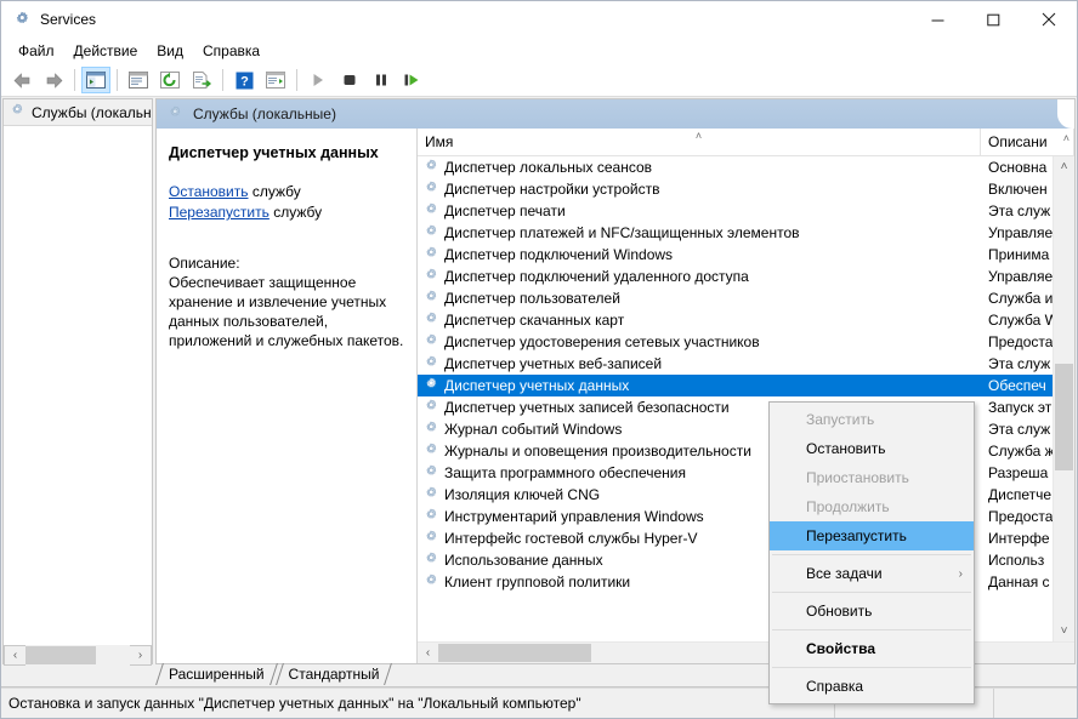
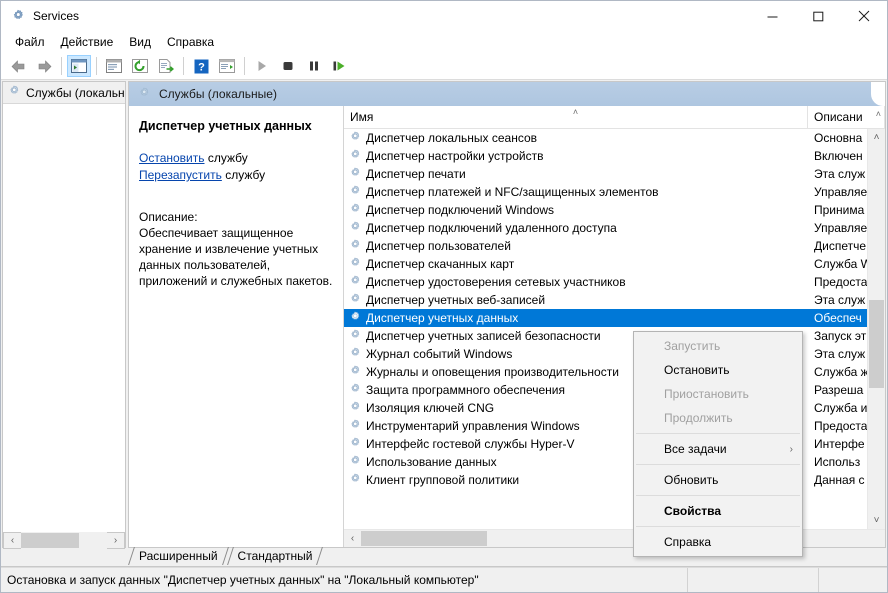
  Services
  Файл
  Действие
  Вид
  Справка
  ?
  Службы (локальн
  Службы (локальные)
  Диспетчер учетных данных
  Остановить службу
  Перезапустить службу
  Описание:
  Обеспечивает защищенное хранение и извлечение учетных данных пользователей, приложений и служебных пакетов.
  Имя
  ˄
  Описани
  ˄
  Диспетчер локальных сеансов
  Основна
  Диспетчер настройки устройств
  Включен
  Диспетчер печати
  Эта служ
  Диспетчер платежей и NFC/защищенных элементов
  Управляе
  Диспетчер подключений Windows
  Принима
  Диспетчер подключений удаленного доступа
  Управляе
  Диспетчер пользователей
- Служба и
+ Диспетче
  Диспетчер скачанных карт
  Служба W
  Диспетчер удостоверения сетевых участников
  Предоста
  Диспетчер учетных веб-записей
  Эта служ
  Диспетчер учетных данных
  Обеспеч
  Диспетчер учетных записей безопасности
  Запуск эт
  Журнал событий Windows
  Эта служ
  Журналы и оповещения производительности
  Служба ж
  Защита программного обеспечения
  Разреша
  Изоляция ключей CNG
- Диспетче
+ Служба и
  Инструментарий управления Windows
  Предоста
  Интерфейс гостевой службы Hyper-V
  Интерфе
  Использование данных
  Использ
  Клиент групповой политики
  Данная с
  ˄
  ˅
  ‹
  Расширенный
  Стандартный
  Остановка и запуск данных "Диспетчер учетных данных" на "Локальный компьютер"
  ‹
  ›
  Запустить
  Остановить
  Приостановить
  Продолжить
- Перезапустить
  Все задачи
  ›
  Обновить
  Свойства
  Справка
